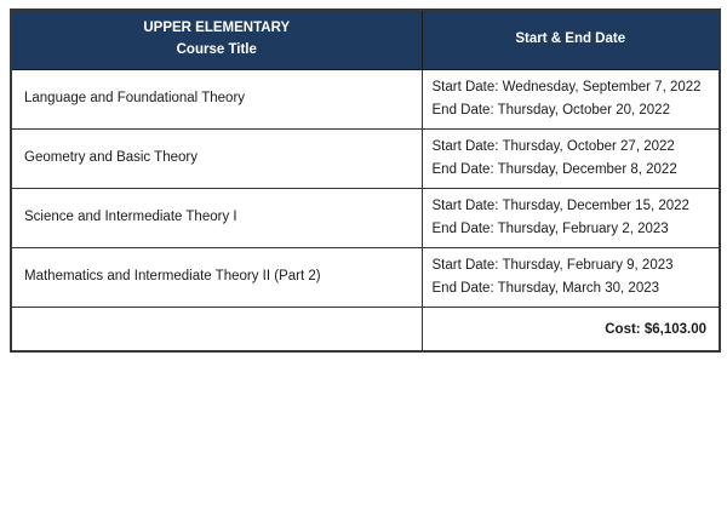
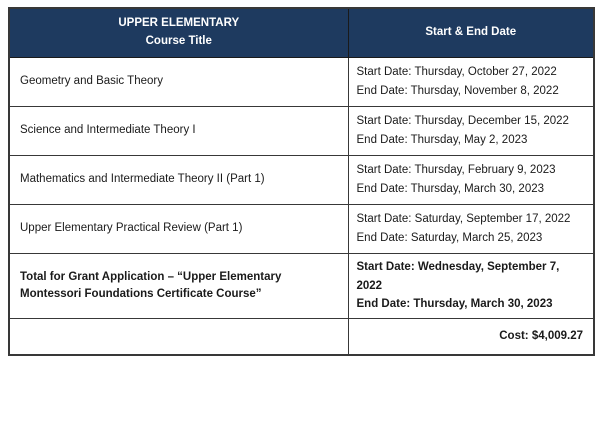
  UPPER ELEMENTARY Course Title	Start & End Date
- Language and Foundational Theory	Start Date: Wednesday, September 7, 2022 End Date: Thursday, October 20, 2022
- Geometry and Basic Theory	Start Date: Thursday, October 27, 2022 End Date: Thursday, December 8, 2022
+ Geometry and Basic Theory	Start Date: Thursday, October 27, 2022 End Date: Thursday, November 8, 2022
- Science and Intermediate Theory I	Start Date: Thursday, December 15, 2022 End Date: Thursday, February 2, 2023
+ Science and Intermediate Theory I	Start Date: Thursday, December 15, 2022 End Date: Thursday, May 2, 2023
- Mathematics and Intermediate Theory II (Part 2)	Start Date: Thursday, February 9, 2023 End Date: Thursday, March 30, 2023
+ Mathematics and Intermediate Theory II (Part 1)	Start Date: Thursday, February 9, 2023 End Date: Thursday, March 30, 2023
+ Upper Elementary Practical Review (Part 1)	Start Date: Saturday, September 17, 2022 End Date: Saturday, March 25, 2023
+ Total for Grant Application – “Upper Elementary Montessori Foundations Certificate Course”	Start Date: Wednesday, September 7, 2022 End Date: Thursday, March 30, 2023
- 	Cost: $6,103.00
+ 	Cost: $4,009.27
